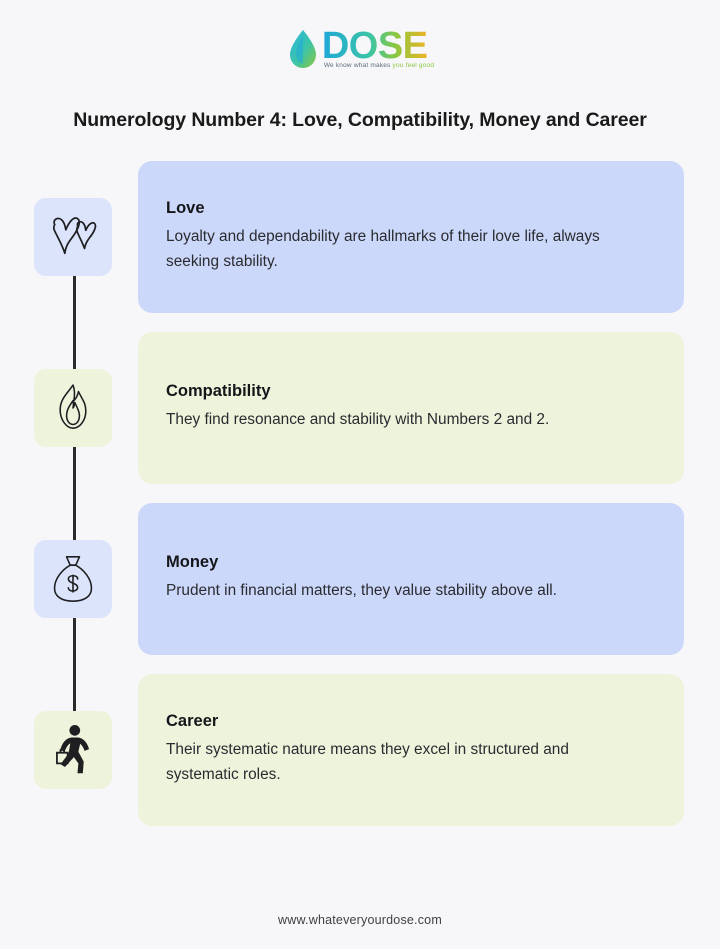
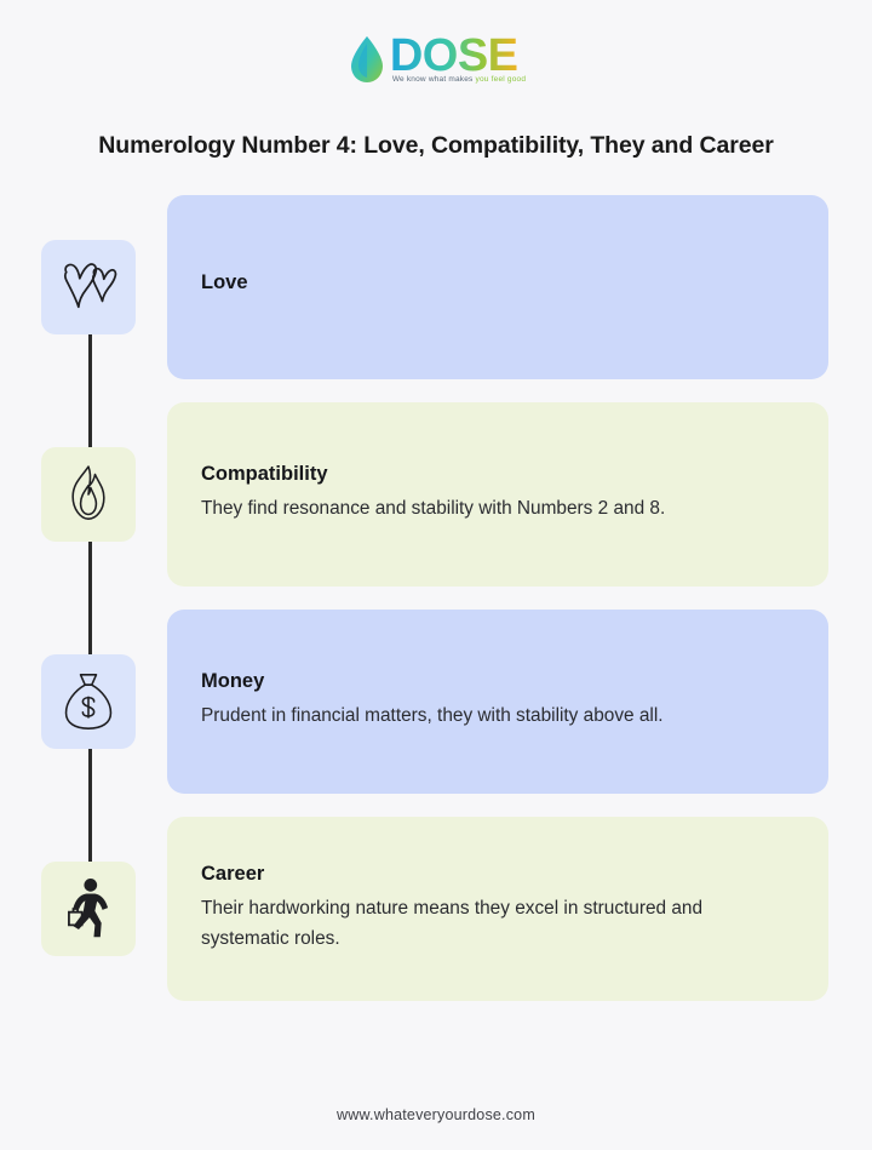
  DOSE
- Numerology Number 4: Love, Compatibility, Money and Career
+ Numerology Number 4: Love, Compatibility, They and Career
  Love
- Loyalty and dependability are hallmarks of their love life, always seeking stability.
  Compatibility
- They find resonance and stability with Numbers 2 and 2.
+ They find resonance and stability with Numbers 2 and 8.
  Money
- Prudent in financial matters, they value stability above all.
+ Prudent in financial matters, they with stability above all.
  Career
- Their systematic nature means they excel in structured and systematic roles.
+ Their hardworking nature means they excel in structured and systematic roles.
  www.whateveryourdose.com
